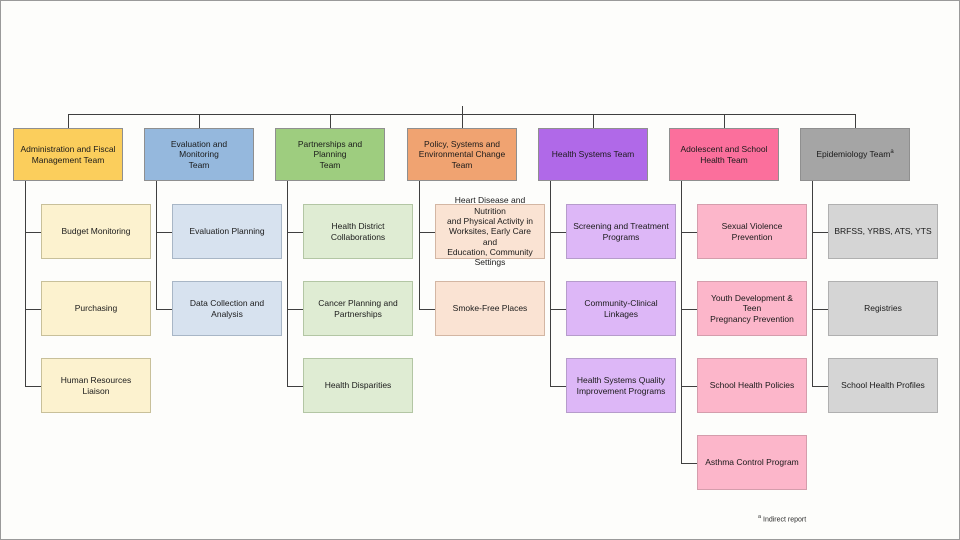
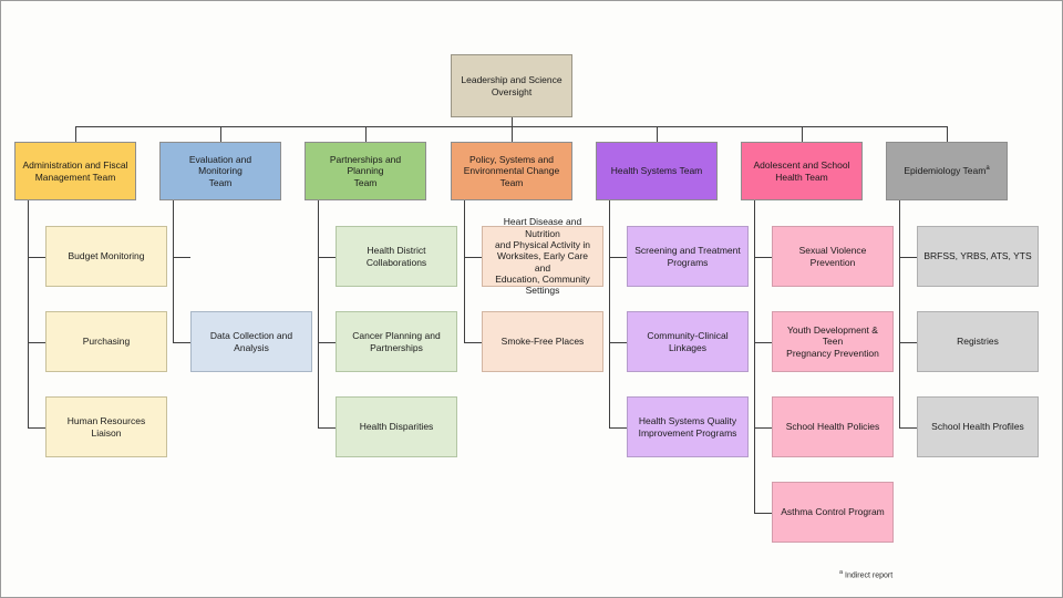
+ Leadership and Science
+ Oversight
  Administration and Fiscal
  Management Team
  Budget Monitoring
  Purchasing
  Human Resources Liaison
  Evaluation and Monitoring
  Team
- Evaluation Planning
  Data Collection and Analysis
  Partnerships and Planning
  Team
  Health District
  Collaborations
  Cancer Planning and
  Partnerships
  Health Disparities
  Policy, Systems and
  Environmental Change Team
  Heart Disease and Nutrition
  and Physical Activity in
  Worksites, Early Care and
  Education, Community
  Settings
  Smoke-Free Places
  Health Systems Team
  Screening and Treatment
  Programs
  Community-Clinical Linkages
  Health Systems Quality
  Improvement Programs
  Adolescent and School
  Health Team
  Sexual Violence Prevention
  Youth Development & Teen
  Pregnancy Prevention
  School Health Policies
  Asthma Control Program
  Epidemiology Team
  BRFSS, YRBS, ATS, YTS
  Registries
  School Health Profiles
